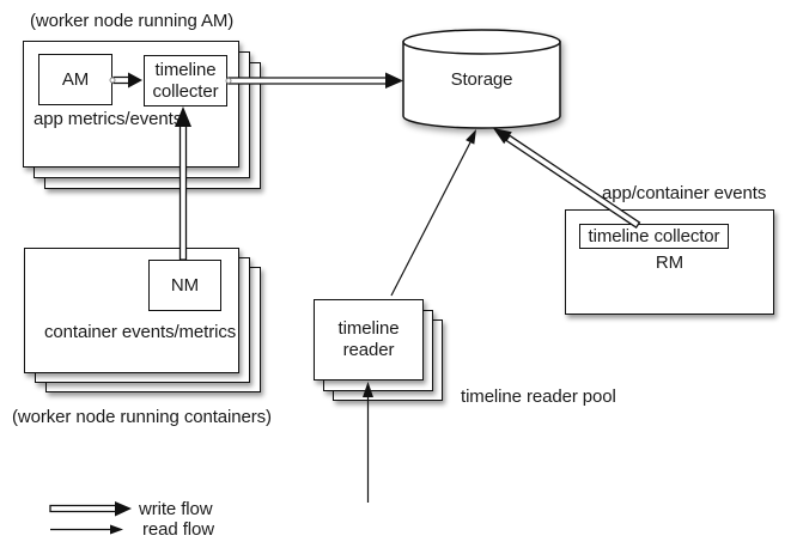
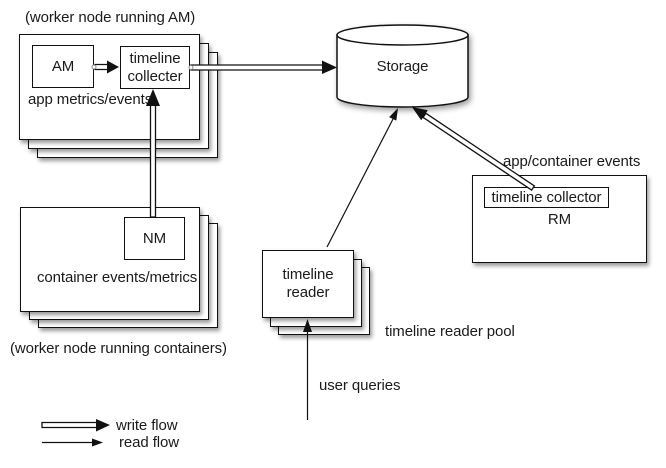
  (worker node running AM)
  AM
  timeline collecter
  app metrics/events
  NM
  container events/metrics
  (worker node running containers)
  timeline reader
  timeline reader pool
+ user queries
  app/container events
  timeline collector
  RM
  Storage
  write flow
  read flow
